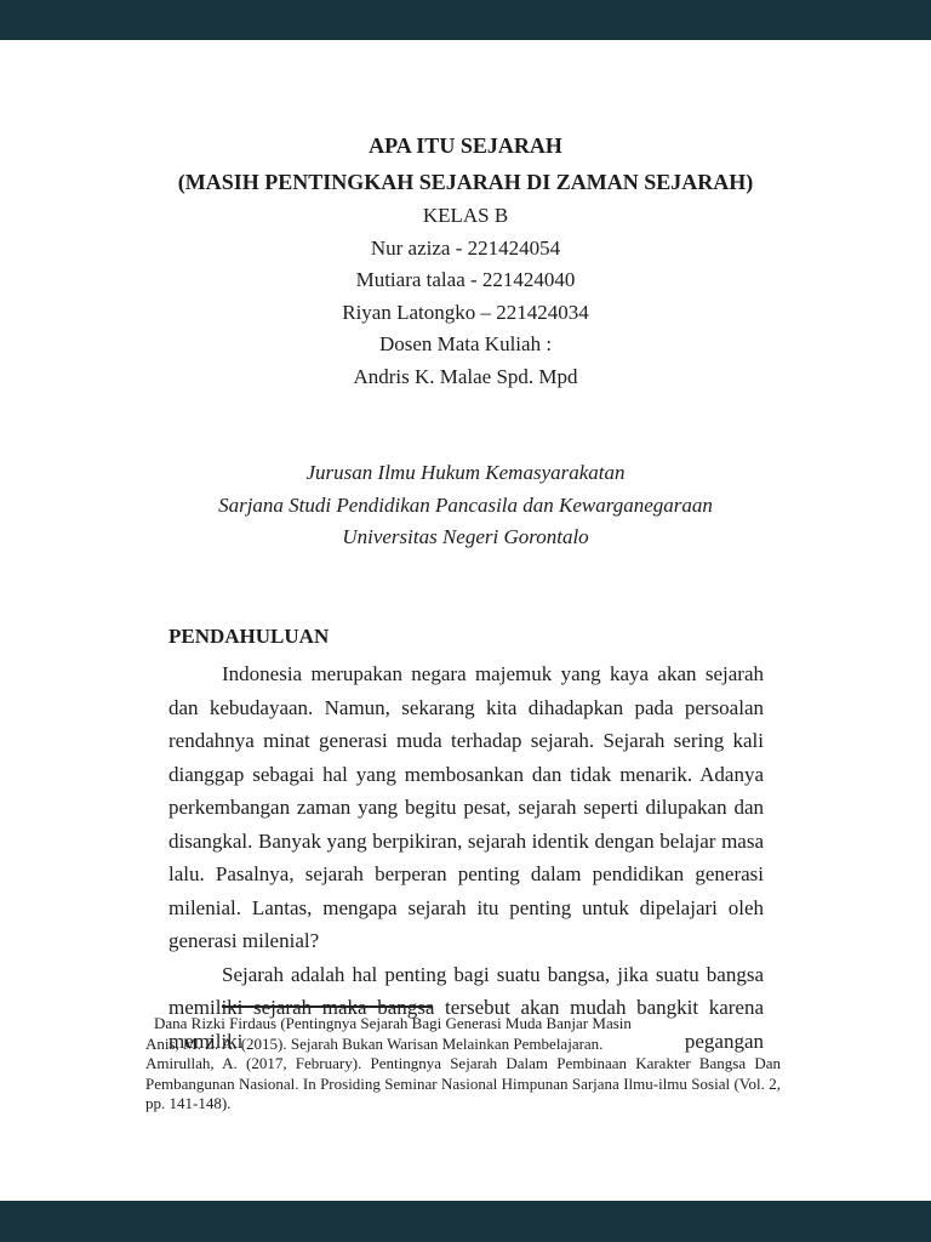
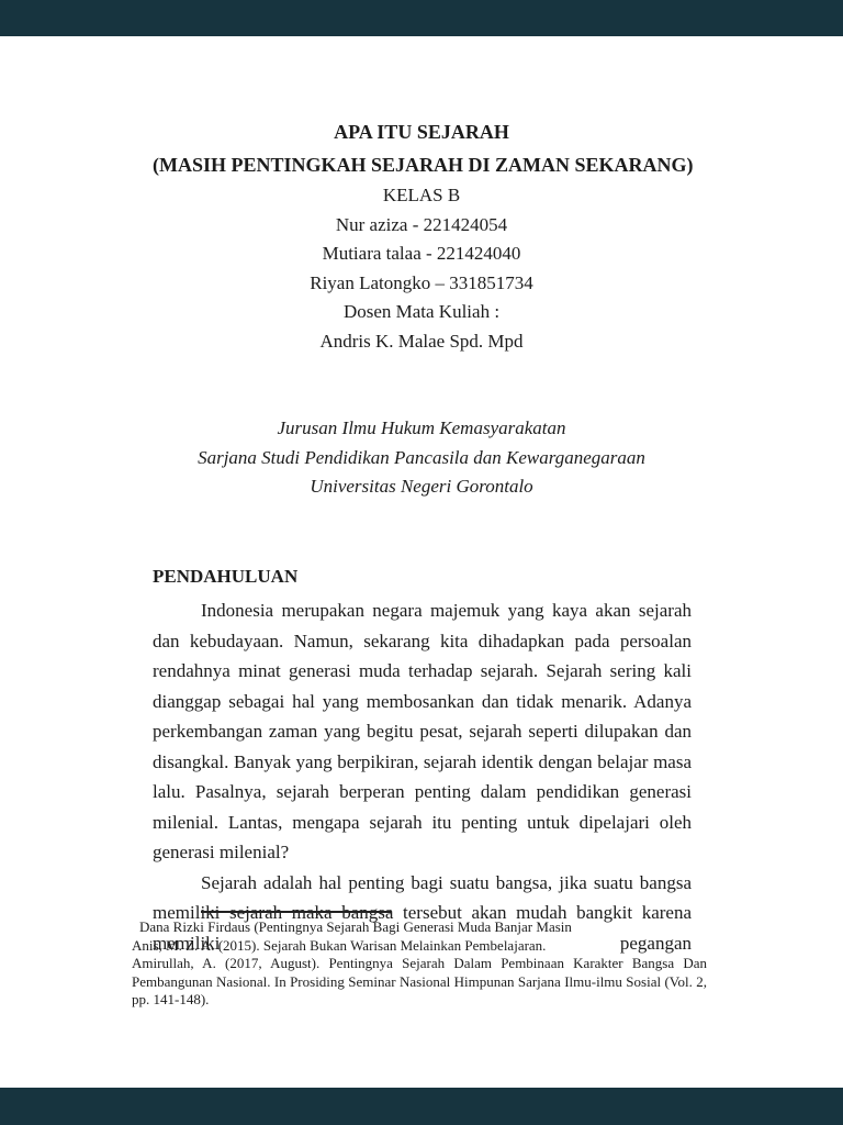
  APA ITU SEJARAH
- (MASIH PENTINGKAH SEJARAH DI ZAMAN SEJARAH)
+ (MASIH PENTINGKAH SEJARAH DI ZAMAN SEKARANG)
  KELAS B
  Nur aziza - 221424054
  Mutiara talaa - 221424040
- Riyan Latongko – 221424034
+ Riyan Latongko – 331851734
  Dosen Mata Kuliah :
  Andris K. Malae Spd. Mpd
  Jurusan Ilmu Hukum Kemasyarakatan
  Sarjana Studi Pendidikan Pancasila dan Kewarganegaraan
  Universitas Negeri Gorontalo
  PENDAHULUAN
  Indonesia merupakan negara majemuk yang kaya akan sejarah dan kebudayaan. Namun, sekarang kita dihadapkan pada persoalan rendahnya minat generasi muda terhadap sejarah. Sejarah sering kali dianggap sebagai hal yang membosankan dan tidak menarik. Adanya perkembangan zaman yang begitu pesat, sejarah seperti dilupakan dan disangkal. Banyak yang berpikiran, sejarah identik dengan belajar masa lalu. Pasalnya, sejarah berperan penting dalam pendidikan generasi milenial. Lantas, mengapa sejarah itu penting untuk dipelajari oleh generasi milenial?
  Sejarah adalah hal penting bagi suatu bangsa, jika suatu bangsa memil tersebut akan mudah bangkit karena memiliki pegangan
  Dana Rizki Firdaus (Pentingnya Sejarah Bagi Generasi Muda Banjar Masin
  Anis, M. Z. A. (2015). Sejarah Bukan Warisan Melainkan Pembelajaran.
- Amirullah, A. (2017, February). Pentingnya Sejarah Dalam Pembinaan Karakter Bangsa Dan Pembangunan Nasional. In Prosiding Seminar Nasional Himpunan Sarjana Ilmu-ilmu Sosial (Vol. 2, pp. 141-148).
+ Amirullah, A. (2017, August). Pentingnya Sejarah Dalam Pembinaan Karakter Bangsa Dan Pembangunan Nasional. In Prosiding Seminar Nasional Himpunan Sarjana Ilmu-ilmu Sosial (Vol. 2, pp. 141-148).
